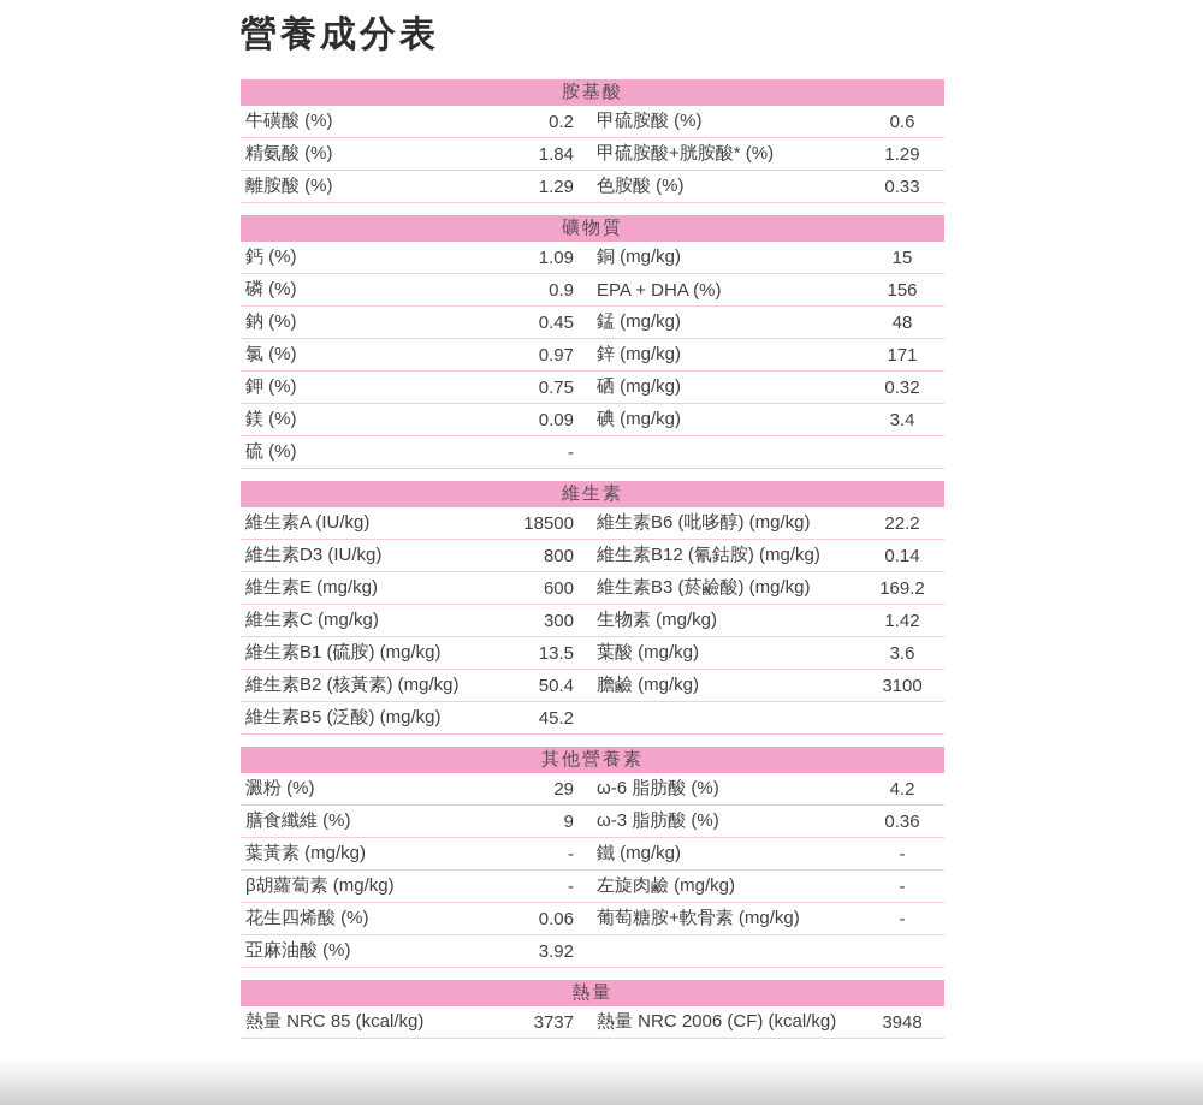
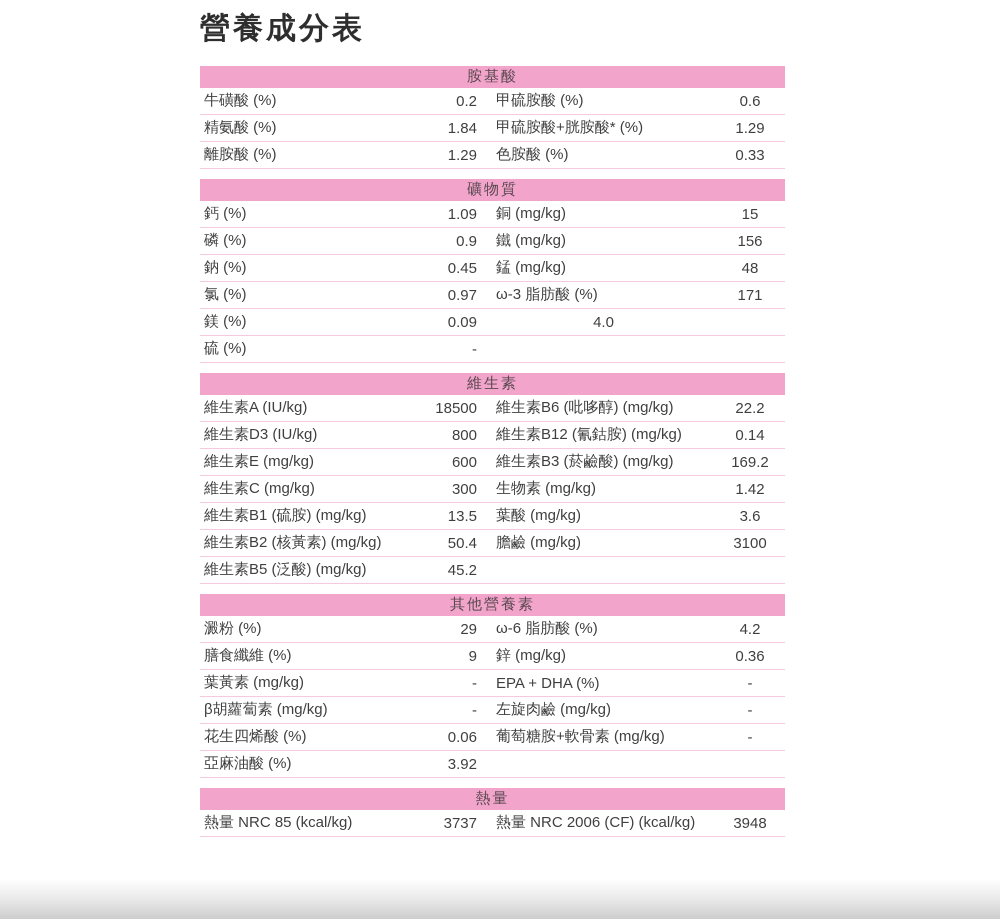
  營養成分表
  胺基酸
  牛磺酸 (%)
  0.2
  甲硫胺酸 (%)
  0.6
  精氨酸 (%)
  1.84
  甲硫胺酸+胱胺酸* (%)
  1.29
  離胺酸 (%)
  1.29
  色胺酸 (%)
  0.33
  礦物質
  鈣 (%)
  1.09
  銅 (mg/kg)
  15
  磷 (%)
  0.9
- EPA + DHA (%)
+ 鐵 (mg/kg)
  156
  鈉 (%)
  0.45
  錳 (mg/kg)
  48
  氯 (%)
  0.97
- 鋅 (mg/kg)
+ ω-3 脂肪酸 (%)
  171
- 鉀 (%)
- 0.75
- 硒 (mg/kg)
- 0.32
  鎂 (%)
  0.09
- 碘 (mg/kg)
- 3.4
+ 4.0
  硫 (%)
  -
  維生素
  維生素A (IU/kg)
  18500
  維生素B6 (吡哆醇) (mg/kg)
  22.2
  維生素D3 (IU/kg)
  800
  維生素B12 (氰鈷胺) (mg/kg)
  0.14
  維生素E (mg/kg)
  600
  維生素B3 (菸鹼酸) (mg/kg)
  169.2
  維生素C (mg/kg)
  300
  生物素 (mg/kg)
  1.42
  維生素B1 (硫胺) (mg/kg)
  13.5
  葉酸 (mg/kg)
  3.6
  維生素B2 (核黃素) (mg/kg)
  50.4
  膽鹼 (mg/kg)
  3100
  維生素B5 (泛酸) (mg/kg)
  45.2
  其他營養素
  澱粉 (%)
  29
  ω-6 脂肪酸 (%)
  4.2
  膳食纖維 (%)
  9
- ω-3 脂肪酸 (%)
+ 鋅 (mg/kg)
  0.36
  葉黃素 (mg/kg)
  -
- 鐵 (mg/kg)
+ EPA + DHA (%)
  -
  β胡蘿蔔素 (mg/kg)
  -
  左旋肉鹼 (mg/kg)
  -
  花生四烯酸 (%)
  0.06
  葡萄糖胺+軟骨素 (mg/kg)
  -
  亞麻油酸 (%)
  3.92
  熱量
  熱量 NRC 85 (kcal/kg)
  3737
  熱量 NRC 2006 (CF) (kcal/kg)
  3948
